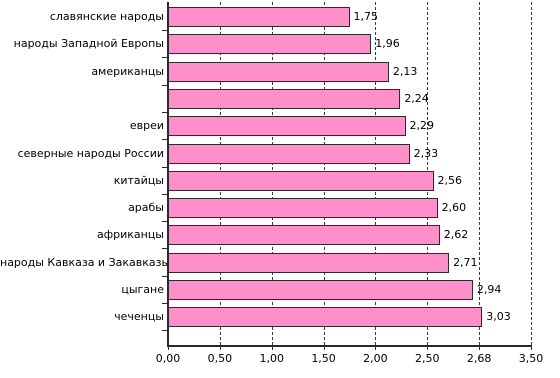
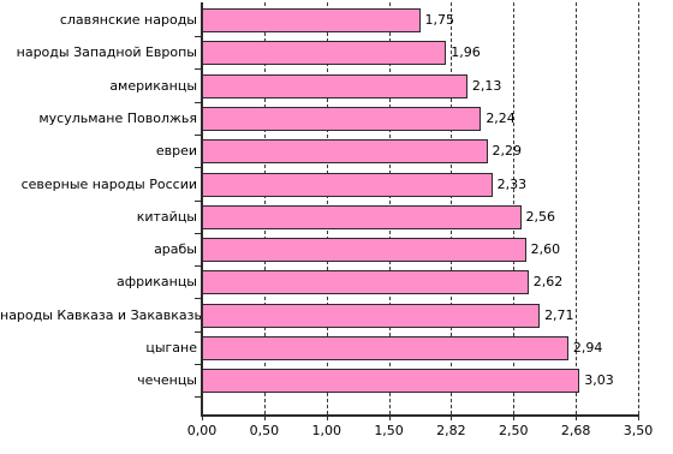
  славянские народы
  народы Западной Европы
  американцы
+ мусульмане Поволжья
  евреи
  северные народы России
  китайцы
  арабы
  африканцы
  народы Кавказа и Закавказь
  цыгане
  чеченцы
  1,75
  1,96
  2,13
  2,24
  2,29
  2,33
  2,56
  2,60
  2,62
  2,71
  2,94
  3,03
  0,00
  0,50
  1,00
  1,50
- 2,00
+ 2,82
  2,50
  2,68
  3,50
